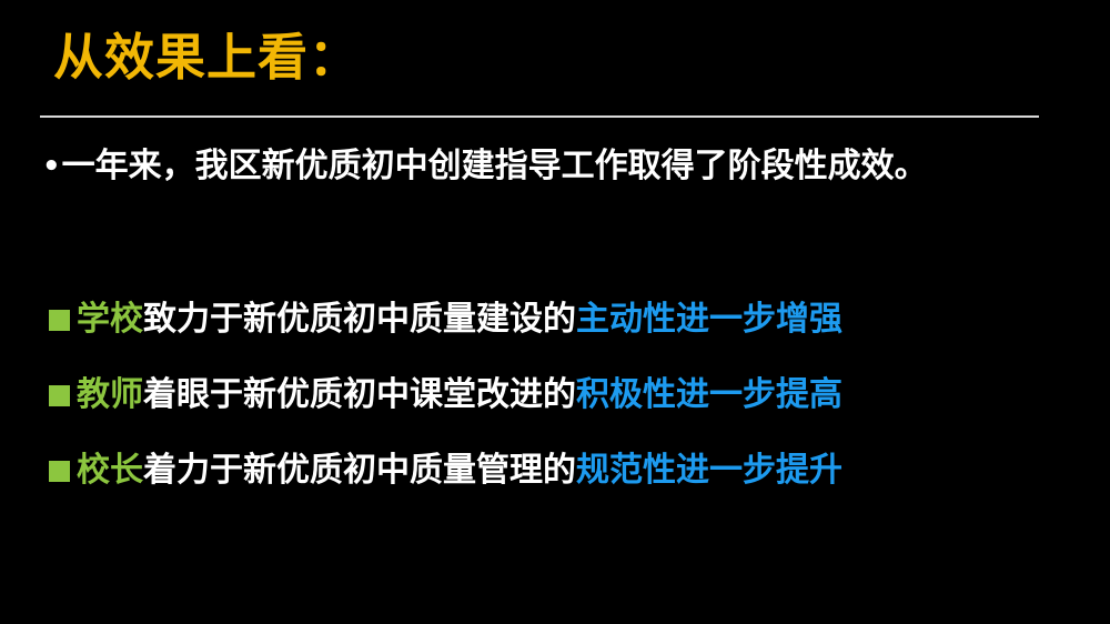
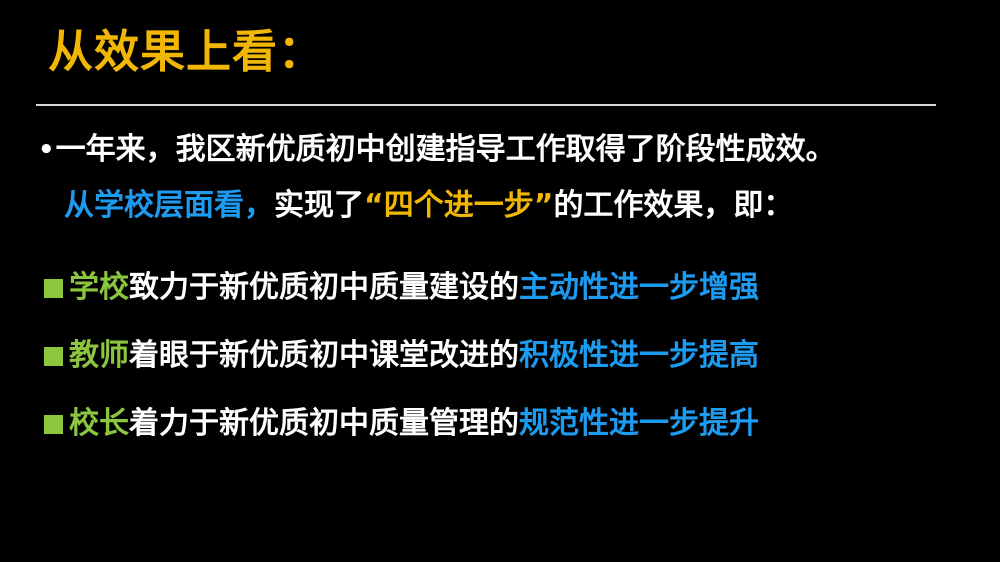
  从效果上看：
  •一年来，我区新优质初中创建指导工作取得了阶段性成效。
+ 从学校层面看，实现了“四个进一步”的工作效果，即：
  学校致力于新优质初中质量建设的主动性进一步增强
  教师着眼于新优质初中课堂改进的积极性进一步提高
  校长着力于新优质初中质量管理的规范性进一步提升
